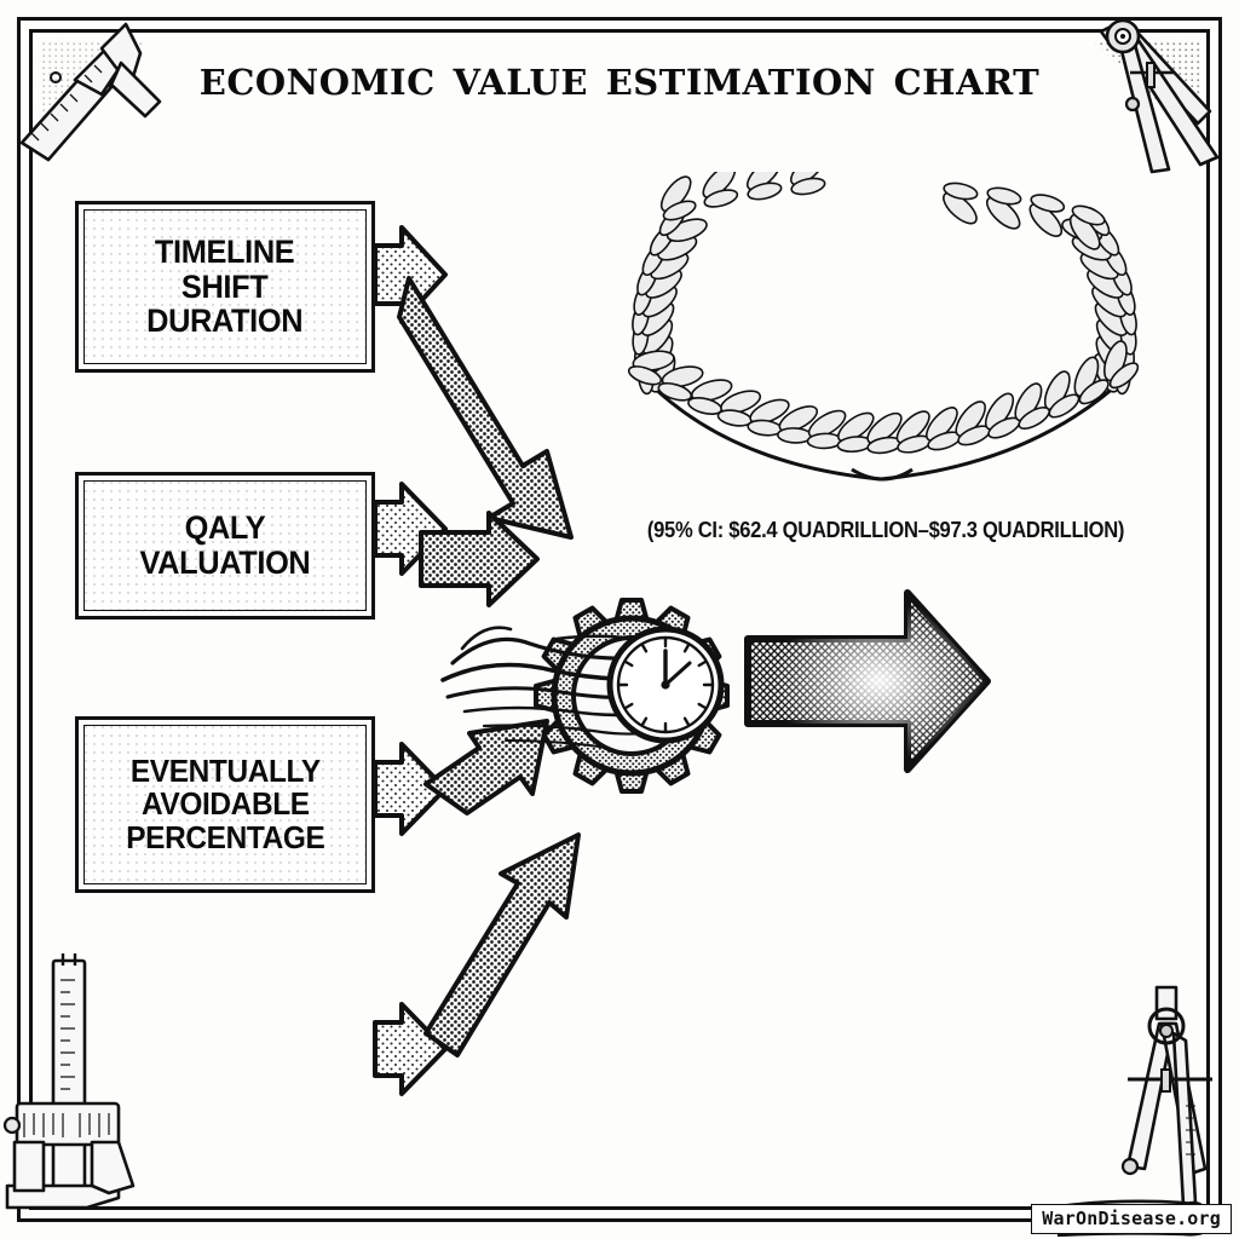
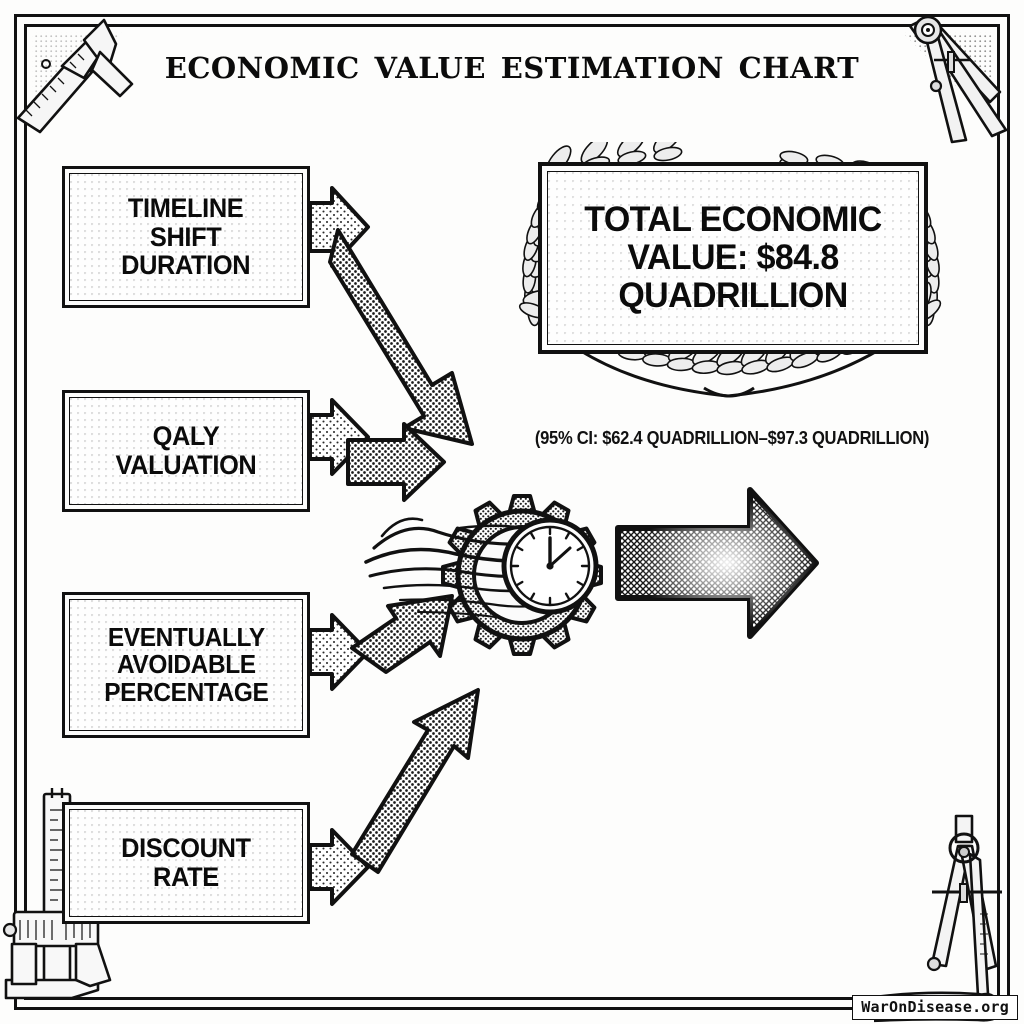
  economic value estimation chart
  TIMELINE
  SHIFT
  DURATION
  QALY
  VALUATION
  EVENTUALLY
  AVOIDABLE
  PERCENTAGE
+ DISCOUNT
+ RATE
+ TOTAL ECONOMIC VALUE: $84.8 QUADRILLION
  (95% CI: $62.4 QUADRILLION–$97.3 QUADRILLION)
  WarOnDisease.org
